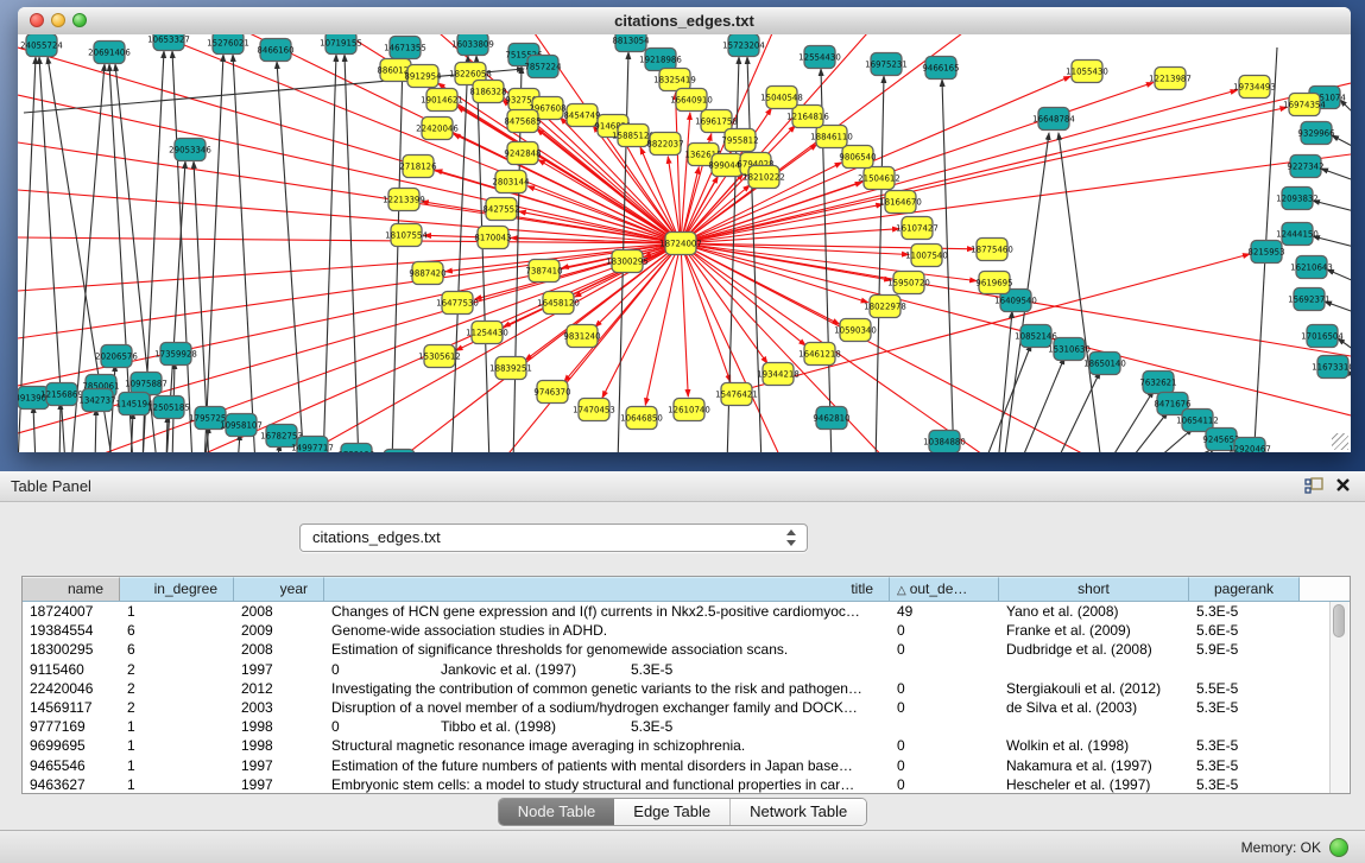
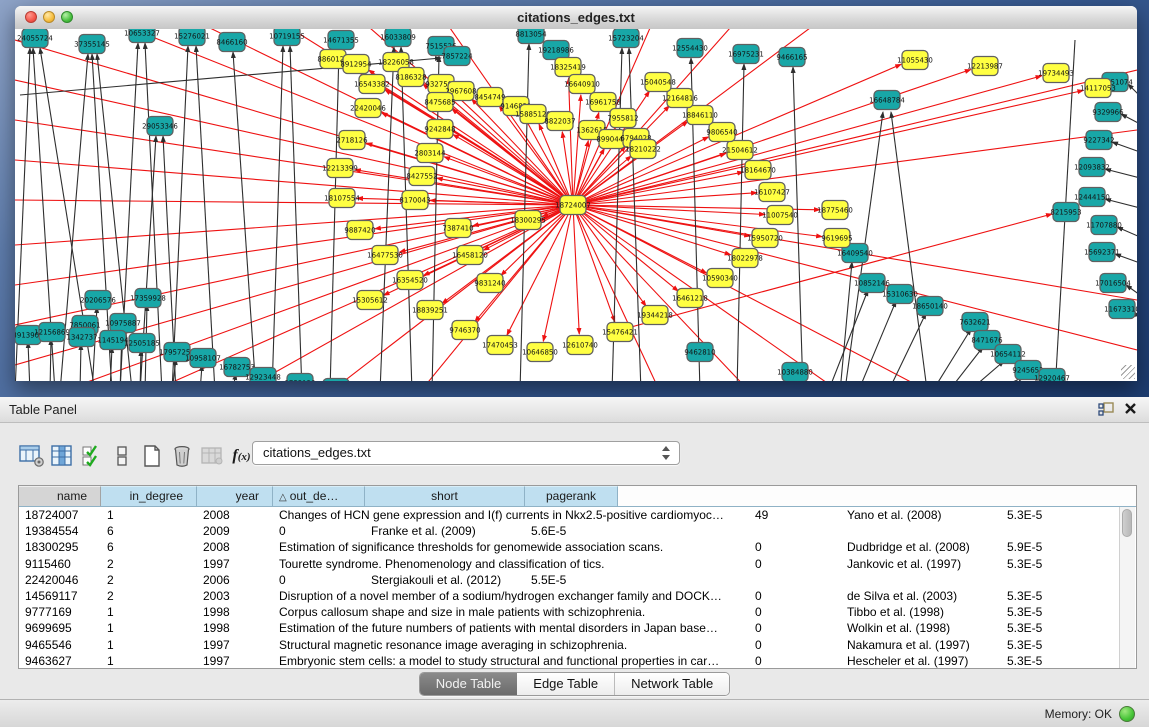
  citations_edges.txt
  24055724
- 20691406
+ 37355145
  10653327
  15276021
  8466160
  10719155
  14671355
  16033809
  75155
  7857224
  8813054
  19218986
  15723204
  12554430
  16975231
  9466165
  29053346
  16648784
  16409540
  9329966
  9227342
  12093832
  12444150
  8215953
- 16210643
+ 11707880
  15692371
  17016504
  1167331
  10852146
  15310630
  18650140
  7632621
  8471676
  10654112
  924565
  12920467
  391390
  12156869
  7850061
  20206576
  17359928
  10975887
  1342737
  1145194
  12505185
  1795725
  10958107
  1678275
- 14997717
+ 12923448
  9462810
  10384880
  11055430
  12213987
  19734493
- 16974354
+ 14117053
  18775460
  9619695
  886012
  8912954
  18226058
- 19014621
+ 16543382
  8186328
  93275
  2967608
  8454749
  22420046
  8475685
  1588512
  8822037
  2718126
  9242848
  13626
  16961758
  18325419
  16640910
  7955812
  899044
  6794028
  18210222
  12213399
  2803144
  8427552
  18107554
  8170043
  18300295
  9887420
  16477530
- 11254430
+ 16354520
  15305612
  18839251
  9746370
  17470453
  10646850
  12610740
  15476421
  19344218
  16461218
  10590340
  18022978
  15950720
  11007540
  16107427
  18164670
  21504612
  9806540
  18846110
  12164816
  15040548
  7387410
  16458120
  9831240
  18724007
  Table Panel
+ f(x)
  citations_edges.txt
  name
  in_degree
  year
- title
  △ out_de…
  short
  pagerank
  18724007
  1
  2008
  Changes of HCN gene expression and I(f) currents in Nkx2.5-positive cardiomyoc…
  49
  Yano et al. (2008)
  5.3E-5
  19384554
  6
  2009
- Genome-wide association studies in ADHD.
  0
  Franke et al. (2009)
  5.6E-5
  18300295
  6
  2008
  Estimation of significance thresholds for genomewide association scans.
  0
  Dudbridge et al. (2008)
  5.9E-5
  9115460
  2
  1997
+ Tourette syndrome. Phenomenology and classification of tics.
  0
  Jankovic et al. (1997)
  5.3E-5
  22420046
  2
- 2012
+ 2006
- Investigating the contribution of common genetic variants to the risk and pathogen…
  0
  Stergiakouli et al. (2012)
  5.5E-5
  14569117
  2
  2003
  Disruption of a novel member of a sodium/hydrogen exchanger family and DOCK…
  0
  de Silva et al. (2003)
  5.3E-5
  9777169
  1
  1998
+ Corpus callosum shape and size in male patients with schizophrenia.
  0
  Tibbo et al. (1998)
  5.3E-5
  9699695
  1
  1998
- Structural magnetic resonance image averaging in schizophrenia.
+ Estimation of the future numbers of patients with mental disorders in Japan base…
  0
  Wolkin et al. (1998)
  5.3E-5
  9465546
  1
  1997
- Estimation of the future numbers of patients with mental disorders in Japan base…
+ Structural magnetic resonance image averaging in schizophrenia.
  0
  Nakamura et al. (1997)
  5.3E-5
  9463627
  1
  1997
  Embryonic stem cells: a model to study structural and functional properties in car…
  0
  Hescheler et al. (1997)
  5.3E-5
  Node Table
  Edge Table
  Network Table
  Memory: OK
